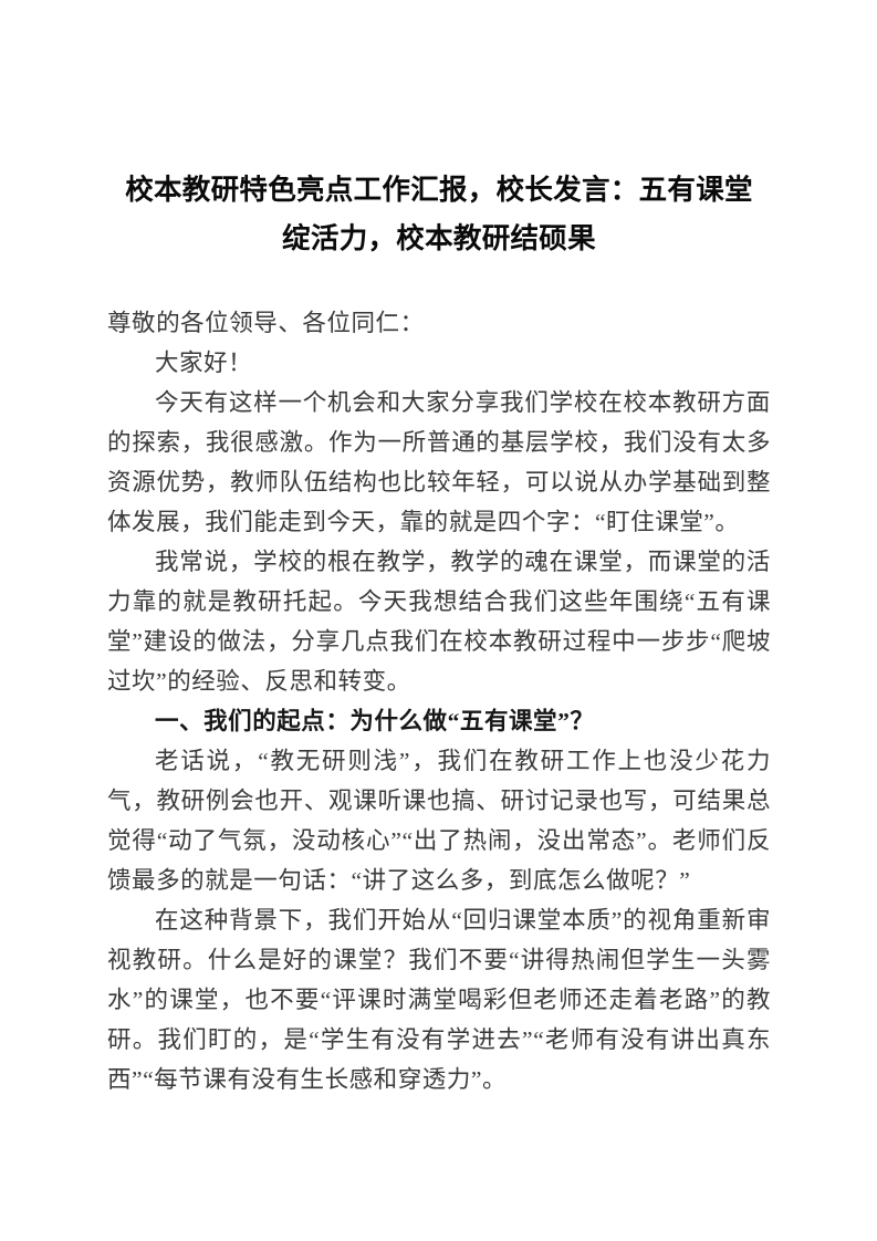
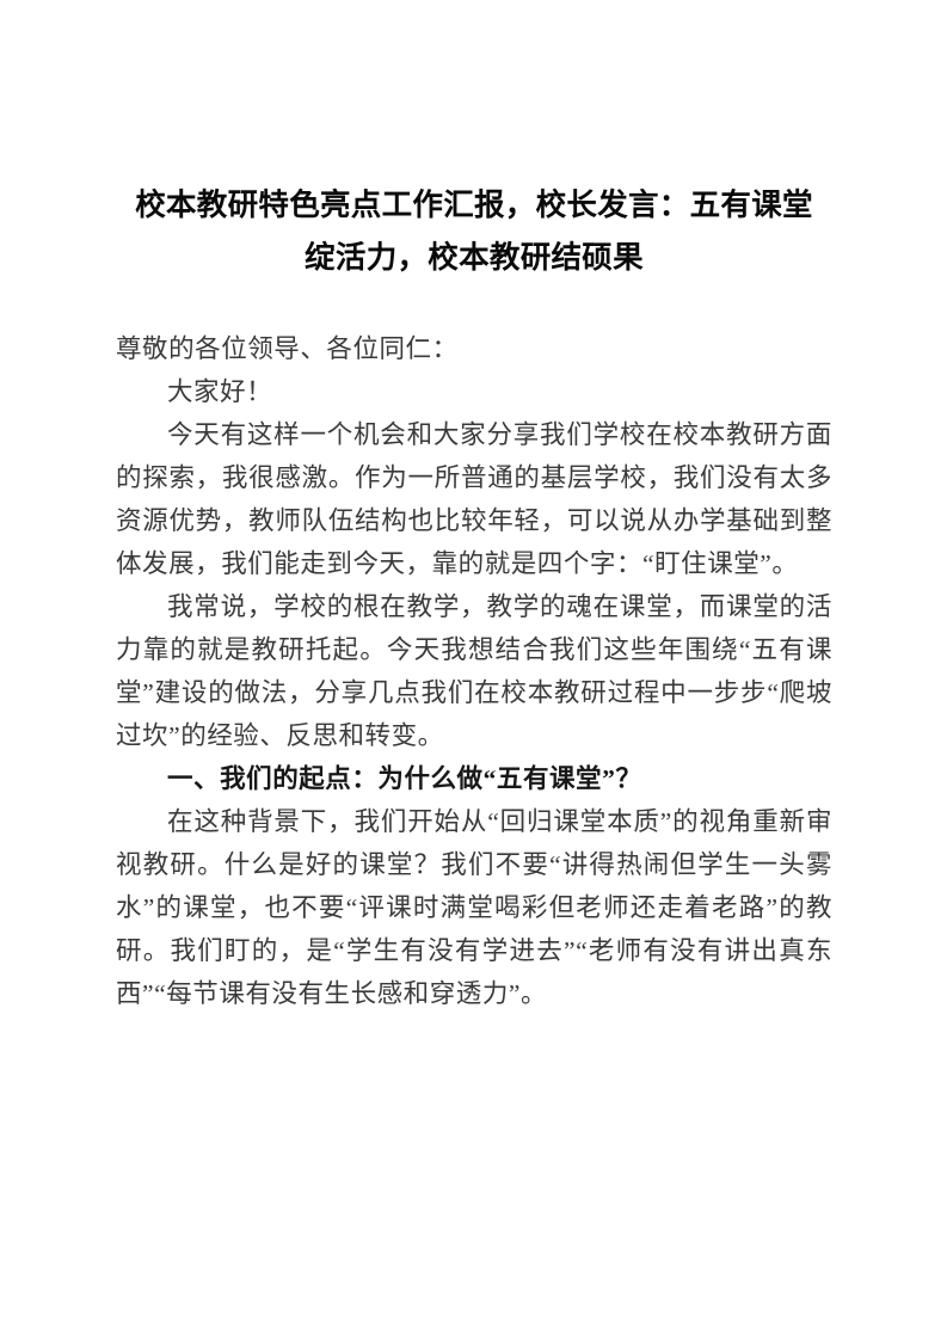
  校本教研特色亮点工作汇报，校长发言：五有课堂绽活力，校本教研结硕果
  尊敬的各位领导、各位同仁：
  大家好！
  今天有这样一个机会和大家分享我们学校在校本教研方面的探索，我很感激。作为一所普通的基层学校，我们没有太多资源优势，教师队伍结构也比较年轻，可以说从办学基础到整体发展，我们能走到今天，靠的就是四个字：“盯住课堂”。
  我常说，学校的根在教学，教学的魂在课堂，而课堂的活力靠的就是教研托起。今天我想结合我们这些年围绕“五有课堂”建设的做法，分享几点我们在校本教研过程中一步步“爬坡过坎”的经验、反思和转变。
  一、我们的起点：为什么做“五有课堂”？
- 老话说，“教无研则浅”，我们在教研工作上也没少花力气，教研例会也开、观课听课也搞、研讨记录也写，可结果总觉得“动了气氛，没动核心”“出了热闹，没出常态”。老师们反馈最多的就是一句话：“讲了这么多，到底怎么做呢？”
  在这种背景下，我们开始从“回归课堂本质”的视角重新审视教研。什么是好的课堂？我们不要“讲得热闹但学生一头雾水”的课堂，也不要“评课时满堂喝彩但老师还走着老路”的教研。我们盯的，是“学生有没有学进去”“老师有没有讲出真东西”“每节课有没有生长感和穿透力”。
